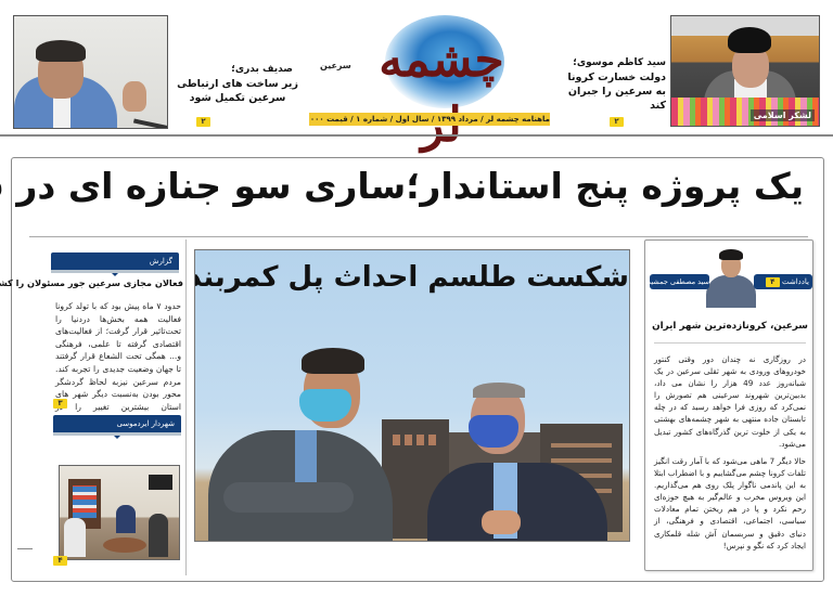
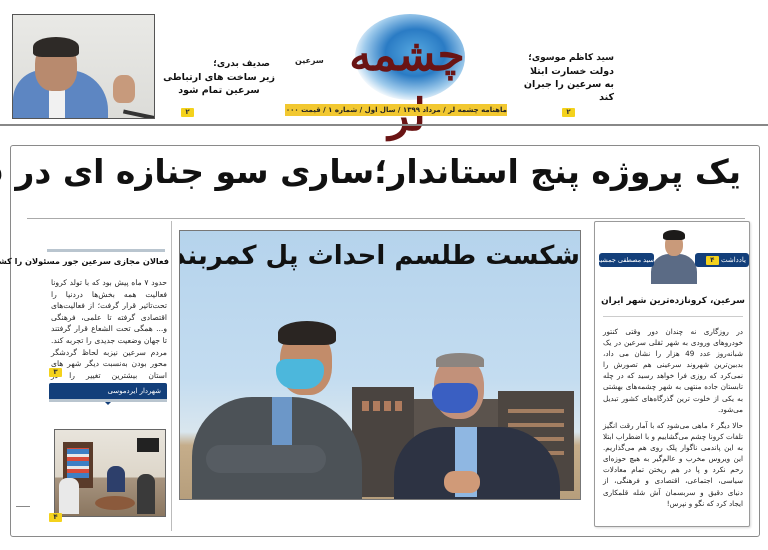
  صدیف بدری؛
- زیر ساخت های ارتباطی سرعین تکمیل شود
+ زیر ساخت های ارتباطی سرعین تمام شود
  ۲
  سرعین
  ماهنامه چشمه لر / مرداد ۱۳۹۹ / سال اول / شماره ۱ / قیمت ۰۰۰
  سید کاظم موسوی؛
- دولت خسارت کرونا به سرعین را جبران کند
+ دولت خسارت ابتلا به سرعین را جبران کند
  ۲
- لشکر اسلامی
  یک پروژه پنج استاندار؛ساری سو جنازه ای در
- گزارش
  فعالان مجازی سرعین جور مسئولان را کش
  حدود ۷ ماه پیش بود که با تولد کرونا فعالیت همه بخش‌ها دردنیا را تحت‌تاثیر قرار گرفت؛ از فعالیت‌های اقتصادی گرفته تا علمی، فرهنگی و... همگی تحت الشعاع قرار گرفتند تا جهان وضعیت جدیدی را تجربه کند. مردم سرعین نیزبه لحاظ گردشگر محور بودن به‌نسبت دیگر شهر های استان بیشترین تغییر را
  ۳
  شهردار ایردموسی
  ۴
  شکست طلسم احداث پل کمربند
  یادداشت ۴
  سید مصطفی جمشید
  سرعین، کروناز‌ده‌ترین شهر ایران
  در روزگاری نه چندان دور وقتی کنتور خودروهای ورودی به شهر ثقلی سرعین در یک شبانه‌روز عدد 49 هزار را نشان می داد، بدبین‌ترین شهروند سرعینی هم تصورش را نمی‌کرد که روزی فرا خواهد رسید که در چله تابستان جاده منتهی به شهر چشمه‌های بهشتی به یکی از خلوت ترین گذرگاه‌های کشور تبدیل می‌شود.
- حالا دیگر 7 ماهی می‌شود که با آمار رقت انگیز تلفات کرونا چشم می‌گشاییم و با اضطراب ابتلا به این پاندمی ناگوار پلک روی هم می‌گذاریم. این ویروس مخرب و عالم‌گیر به هیچ حوزه‌ای رحم نکرد و پا در هم ریختن تمام معادلات سیاسی، اجتماعی، اقتصادی و فرهنگی، از دنیای دقیق و سربسمان آش شله قلمکاری ایجاد کرد که نگو و نپرس!
+ حالا دیگر ۶ ماهی می‌شود که با آمار رقت انگیز تلفات کرونا چشم می‌گشاییم و با اضطراب ابتلا به این پاندمی ناگوار پلک روی هم می‌گذاریم. این ویروس مخرب و عالم‌گیر به هیچ حوزه‌ای رحم نکرد و پا در هم ریختن تمام معادلات سیاسی، اجتماعی، اقتصادی و فرهنگی، از دنیای دقیق و سربسمان آش شله قلمکاری ایجاد کرد که نگو و نپرس!
